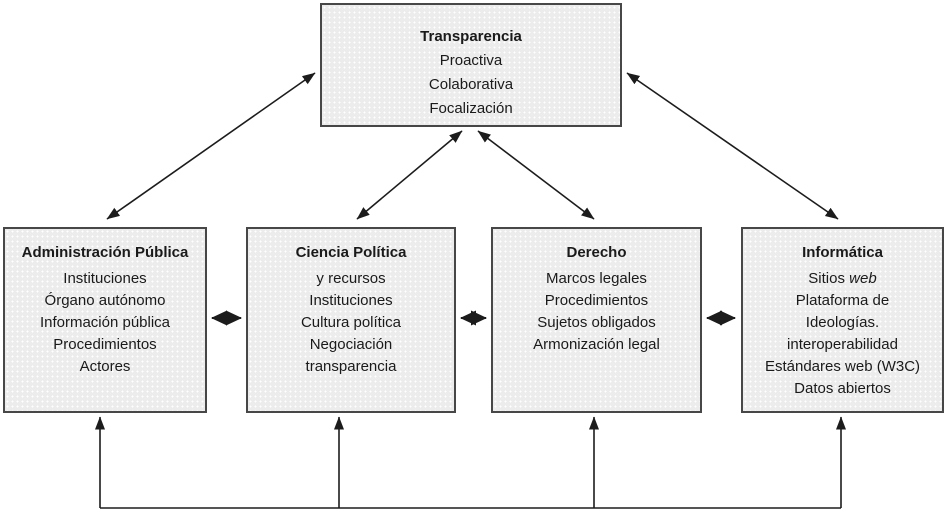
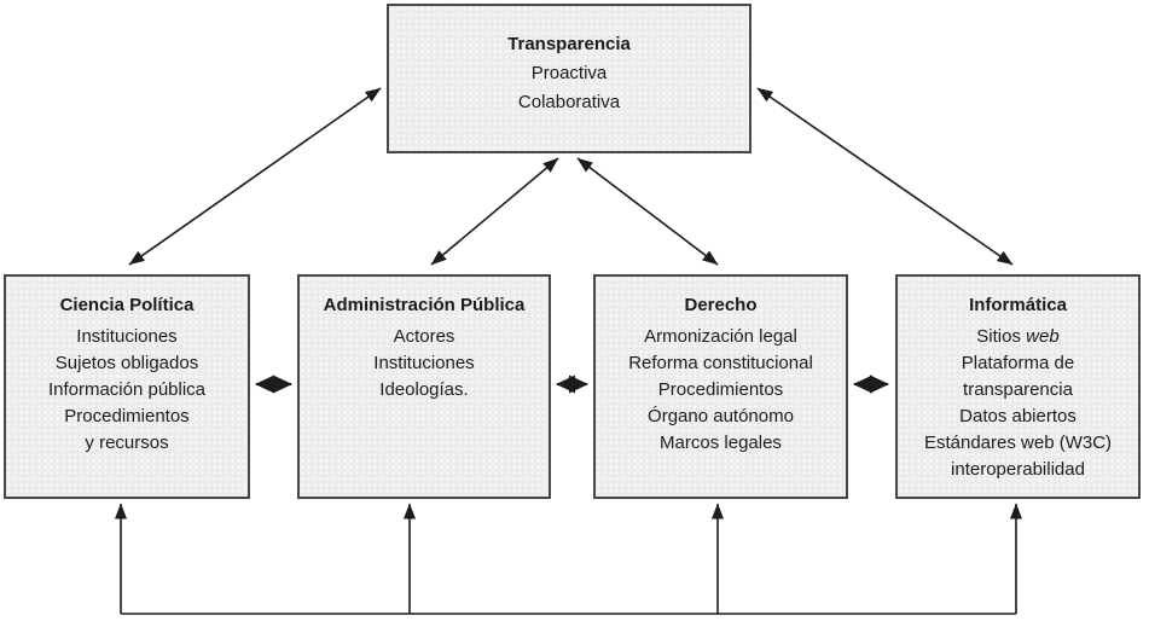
  Transparencia
  Proactiva
  Colaborativa
- Focalización
- Administración Pública
+ Ciencia Política
  Instituciones
- Órgano autónomo
+ Sujetos obligados
  Información pública
  Procedimientos
- Actores
+ y recursos
- Ciencia Política
+ Administración Pública
- y recursos
+ Actores
  Instituciones
- Cultura política
- Negociación
- transparencia
+ Ideologías.
  Derecho
- Marcos legales
+ Armonización legal
+ Reforma constitucional
  Procedimientos
- Sujetos obligados
+ Órgano autónomo
- Armonización legal
+ Marcos legales
  Informática
  Sitios web
  Plataforma de
- Ideologías.
+ transparencia
- interoperabilidad
+ Datos abiertos
  Estándares web (W3C)
- Datos abiertos
+ interoperabilidad
